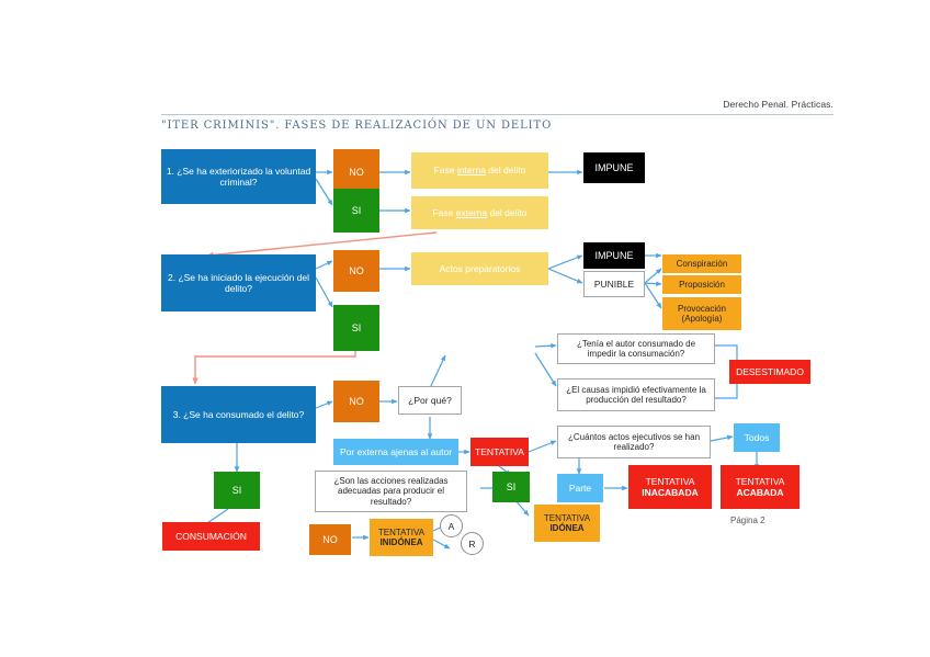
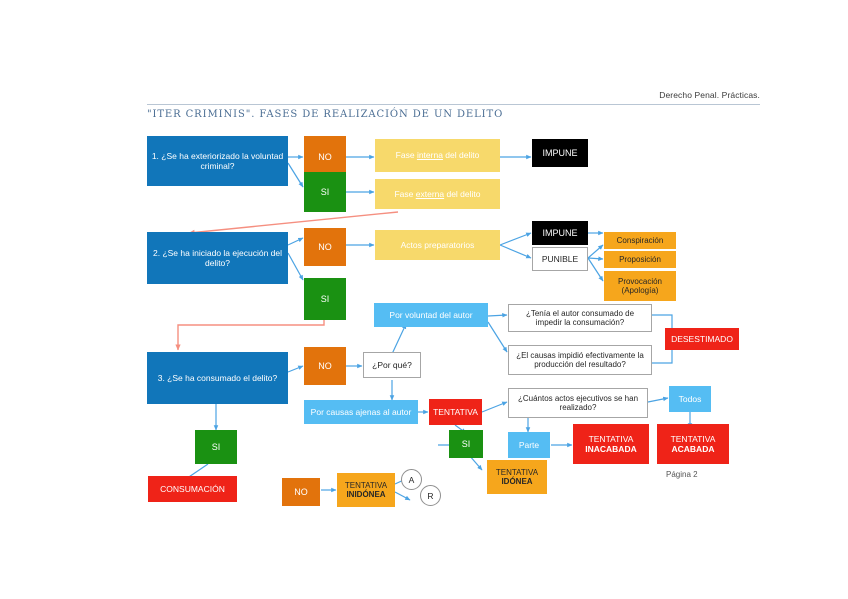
  Derecho Penal. Prácticas.
  "ITER CRIMINIS". FASES DE REALIZACIÓN DE UN DELITO
  1. ¿Se ha exteriorizado la voluntad criminal?
  NO
  SI
  Fase interna del delito
  IMPUNE
  Fase externa del delito
  2. ¿Se ha iniciado la ejecución del delito?
  NO
  SI
  Actos preparatorios
  IMPUNE
  PUNIBLE
  Conspiración
  Proposición
  Provocación
  (Apología)
+ Por voluntad del autor
  ¿Tenía el autor consumado de impedir la consumación?
  DESESTIMADO
  ¿El causas impidió efectivamente la producción del resultado?
  3. ¿Se ha consumado el delito?
  NO
  ¿Por qué?
  ¿Cuántos actos ejecutivos se han realizado?
  Todos
- Por externa ajenas al autor
+ Por causas ajenas al autor
  TENTATIVA
  SI
- ¿Son las acciones realizadas adecuadas para producir el resultado?
  SI
  Parte
  TENTATIVA
  INACABADA
  TENTATIVA
  ACABADA
  CONSUMACIÓN
  NO
  TENTATIVA
  INIDÓNEA
  TENTATIVA
  IDÓNEA
  A
  R
  Página 2
